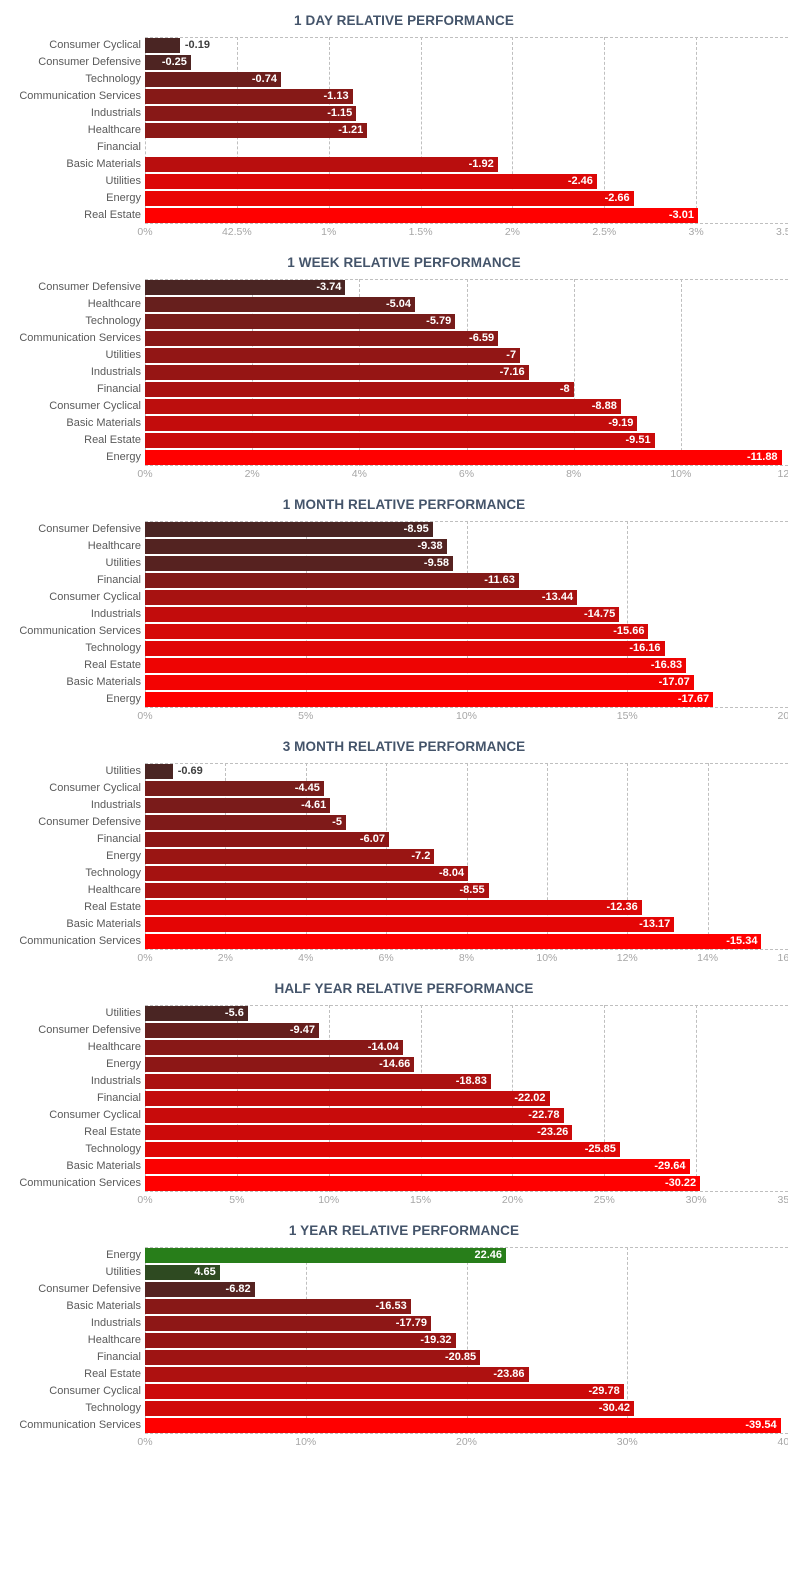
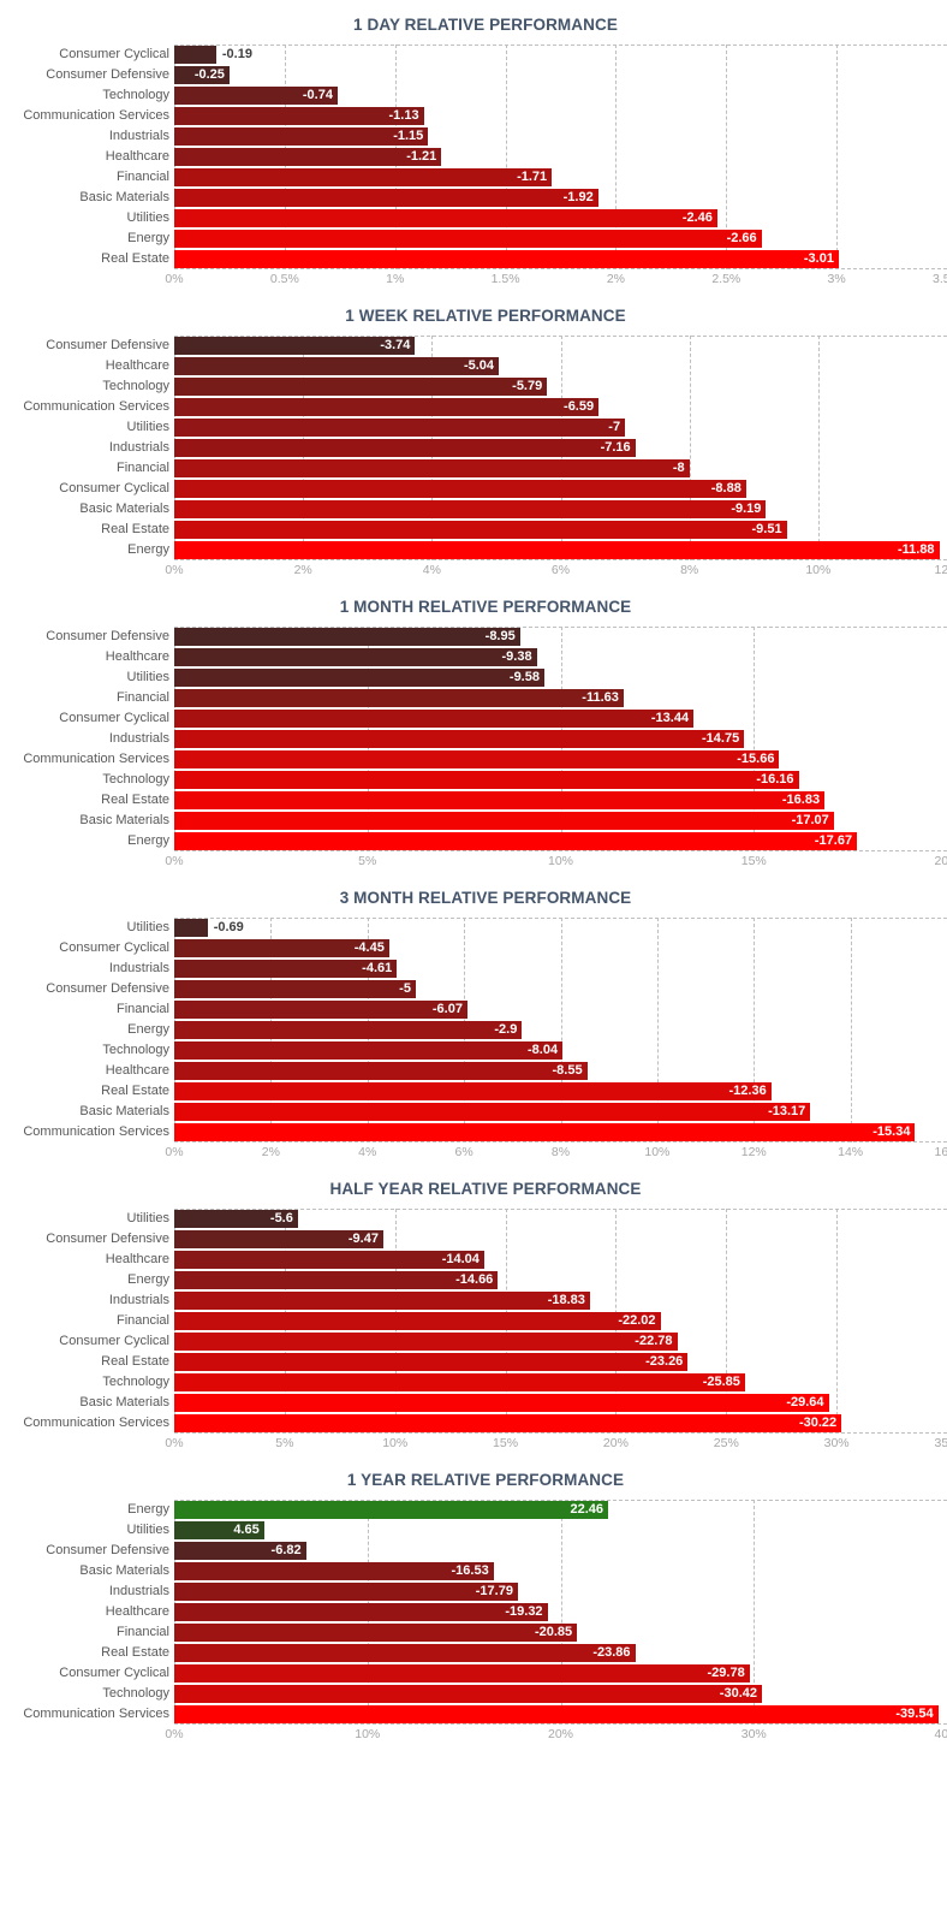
  1 DAY RELATIVE PERFORMANCE
  Consumer Cyclical
  -0.19
  Consumer Defensive
  -0.25
  Technology
  -0.74
  Communication Services
  -1.13
  Industrials
  -1.15
  Healthcare
  -1.21
  Financial
+ -1.71
  Basic Materials
  -1.92
  Utilities
  -2.46
  Energy
  -2.66
  Real Estate
  -3.01
  0%
- 42.5%
+ 0.5%
  1%
  1.5%
  2%
  2.5%
  3%
  1 WEEK RELATIVE PERFORMANCE
  Consumer Defensive
  -3.74
  Healthcare
  -5.04
  Technology
  -5.79
  Communication Services
  -6.59
  Utilities
  -7
  Industrials
  -7.16
  Financial
  -8
  Consumer Cyclical
  -8.88
  Basic Materials
  -9.19
  Real Estate
  -9.51
  Energy
  -11.88
  0%
  2%
  4%
  6%
  8%
  10%
  1 MONTH RELATIVE PERFORMANCE
  Consumer Defensive
  -8.95
  Healthcare
  -9.38
  Utilities
  -9.58
  Financial
  -11.63
  Consumer Cyclical
  -13.44
  Industrials
  -14.75
  Communication Services
  -15.66
  Technology
  -16.16
  Real Estate
  -16.83
  Basic Materials
  -17.07
  Energy
  -17.67
  0%
  5%
  10%
  15%
  3 MONTH RELATIVE PERFORMANCE
  Utilities
  -0.69
  Consumer Cyclical
  -4.45
  Industrials
  -4.61
  Consumer Defensive
  -5
  Financial
  -6.07
  Energy
- -7.2
+ -2.9
  Technology
  -8.04
  Healthcare
  -8.55
  Real Estate
  -12.36
  Basic Materials
  -13.17
  Communication Services
  -15.34
  0%
  2%
  4%
  6%
  8%
  10%
  12%
  14%
  HALF YEAR RELATIVE PERFORMANCE
  Utilities
  -5.6
  Consumer Defensive
  -9.47
  Healthcare
  -14.04
  Energy
  -14.66
  Industrials
  -18.83
  Financial
  -22.02
  Consumer Cyclical
  -22.78
  Real Estate
  -23.26
  Technology
  -25.85
  Basic Materials
  -29.64
  Communication Services
  -30.22
  0%
  5%
  10%
  15%
  20%
  25%
  30%
  1 YEAR RELATIVE PERFORMANCE
  Energy
  22.46
  Utilities
  4.65
  Consumer Defensive
  -6.82
  Basic Materials
  -16.53
  Industrials
  -17.79
  Healthcare
  -19.32
  Financial
  -20.85
  Real Estate
  -23.86
  Consumer Cyclical
  -29.78
  Technology
  -30.42
  Communication Services
  -39.54
  0%
  10%
  20%
  30%
